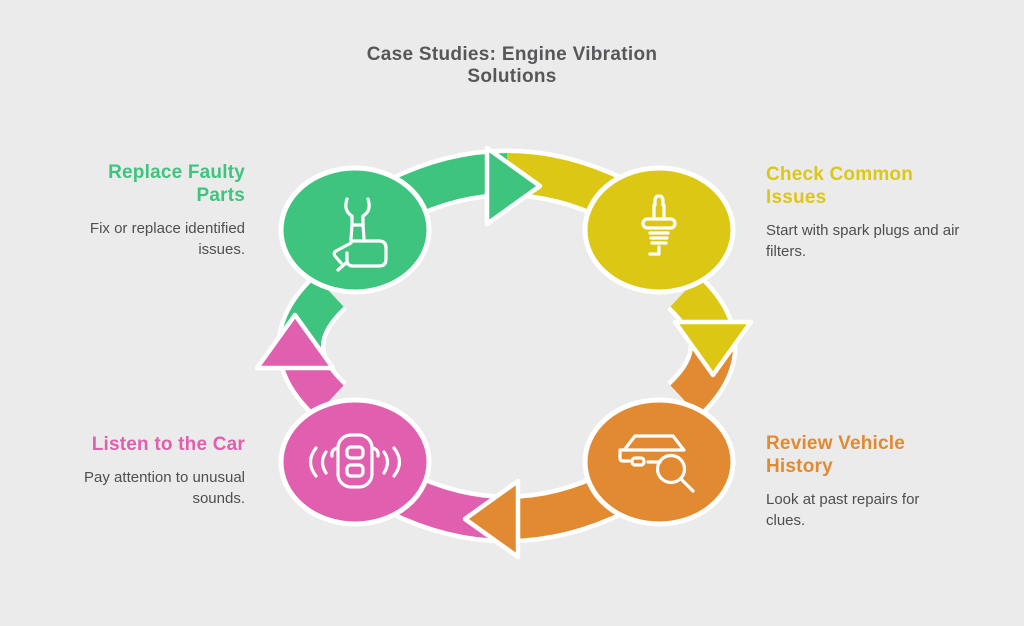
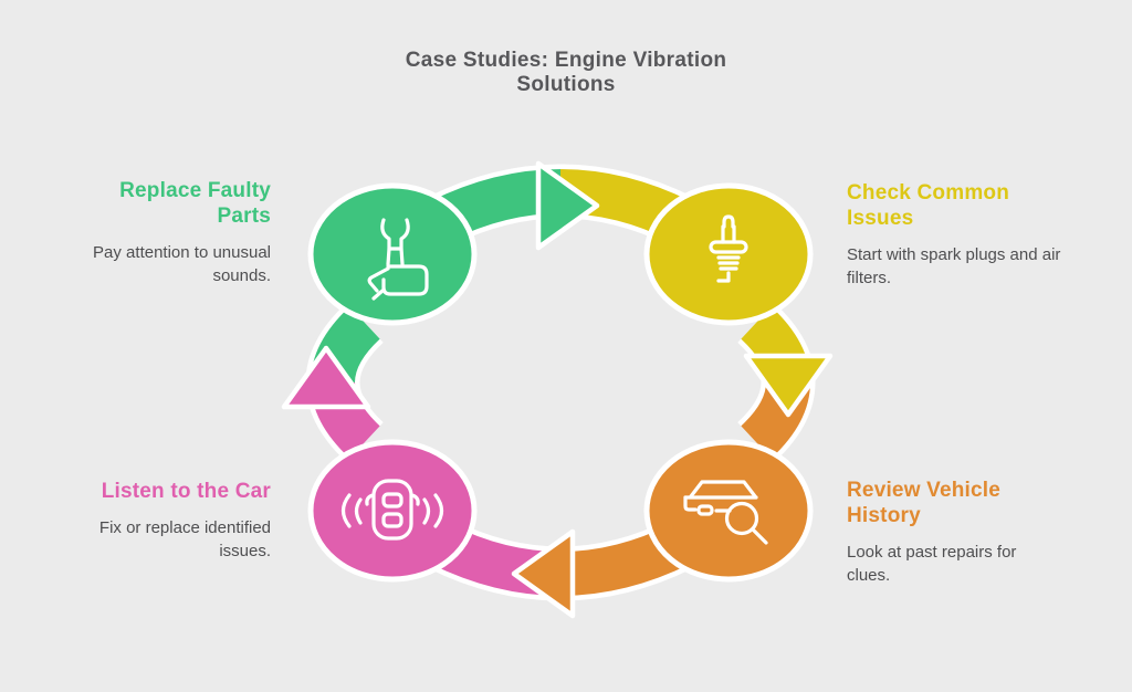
  Case Studies: Engine Vibration Solutions
  Replace Faulty Parts
- Fix or replace identified issues.
+ Pay attention to unusual sounds.
  Check Common Issues
  Start with spark plugs and air filters.
  Review Vehicle History
  Look at past repairs for clues.
  Listen to the Car
- Pay attention to unusual sounds.
+ Fix or replace identified issues.
